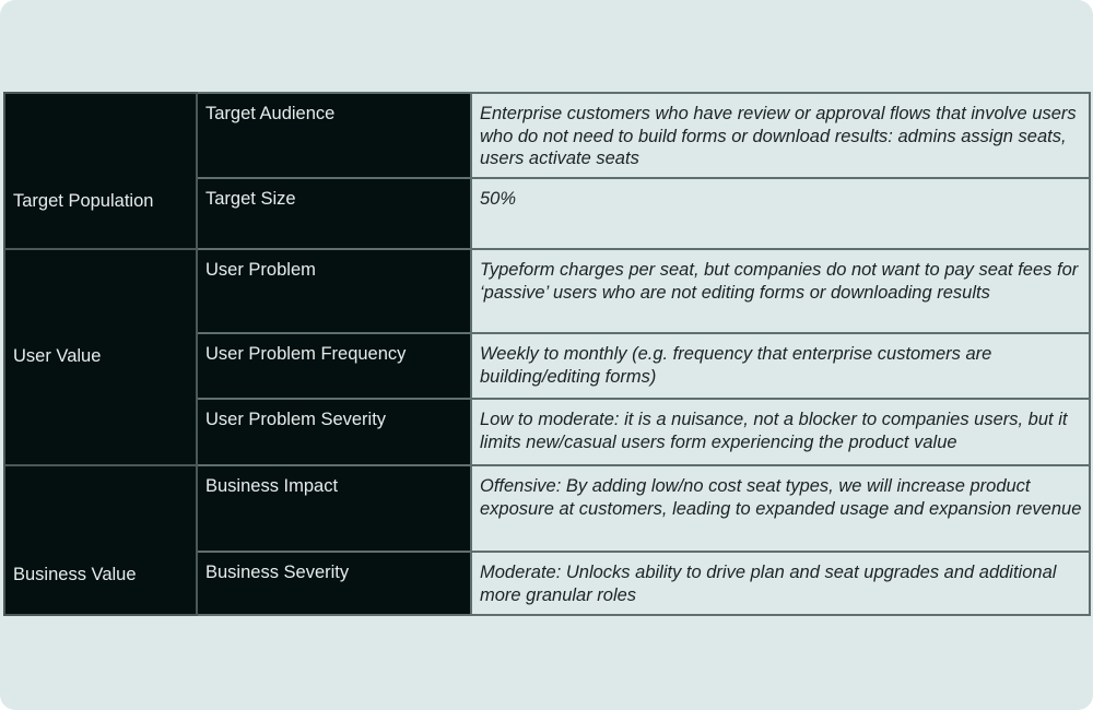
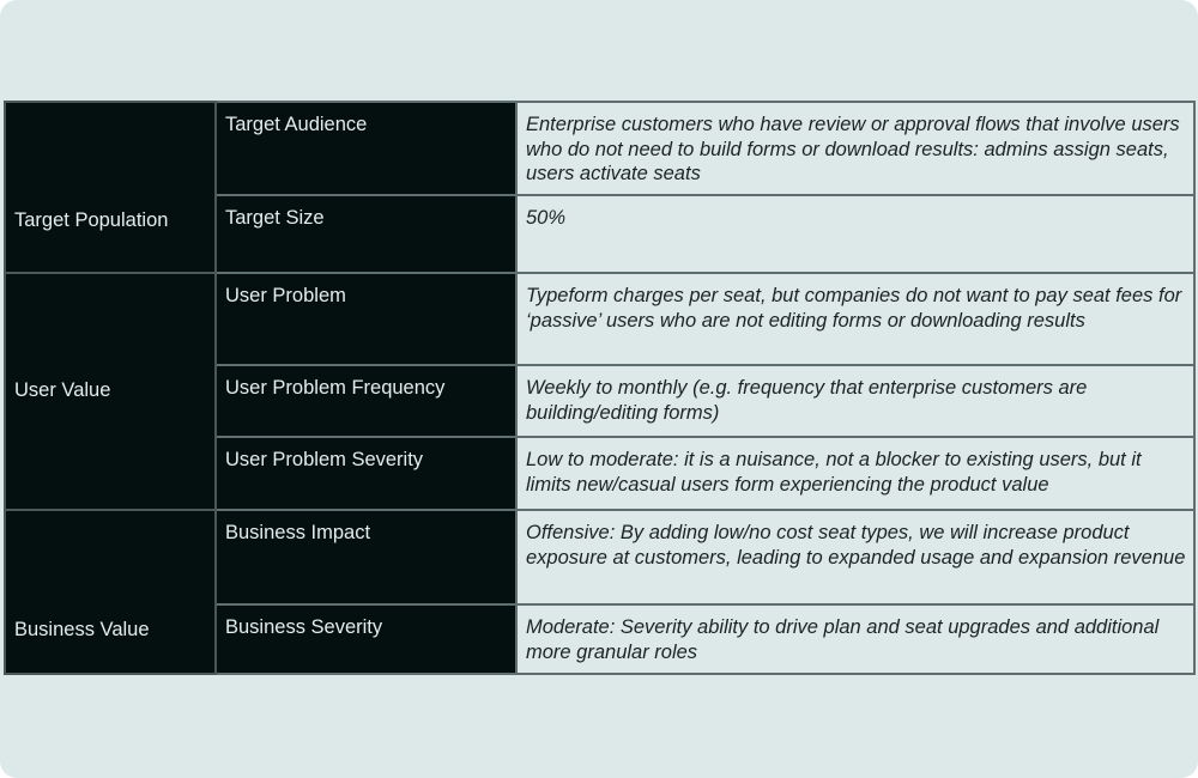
  Target Population	Target Audience	Enterprise customers who have review or approval flows that involve users who do not need to build forms or download results: admins assign seats, users activate seats
  Target Size	50%
  User Value	User Problem	Typeform charges per seat, but companies do not want to pay seat fees for ‘passive’ users who are not editing forms or downloading results
  User Problem Frequency	Weekly to monthly (e.g. frequency that enterprise customers are building/editing forms)
- User Problem Severity	Low to moderate: it is a nuisance, not a blocker to companies users, but it limits new/casual users form experiencing the product value
+ User Problem Severity	Low to moderate: it is a nuisance, not a blocker to existing users, but it limits new/casual users form experiencing the product value
  Business Value	Business Impact	Offensive: By adding low/no cost seat types, we will increase product exposure at customers, leading to expanded usage and expansion revenue
- Business Severity	Moderate: Unlocks ability to drive plan and seat upgrades and additional more granular roles
+ Business Severity	Moderate: Severity ability to drive plan and seat upgrades and additional more granular roles
